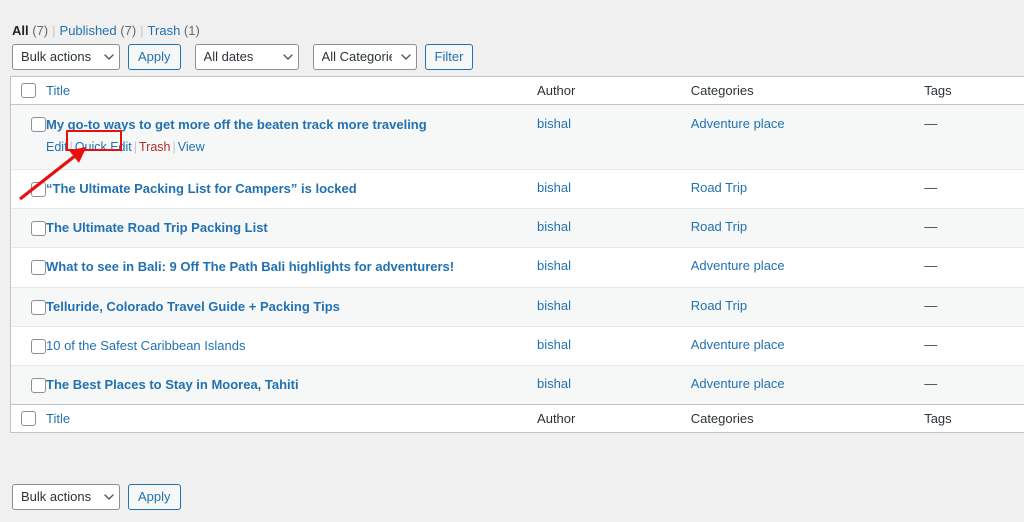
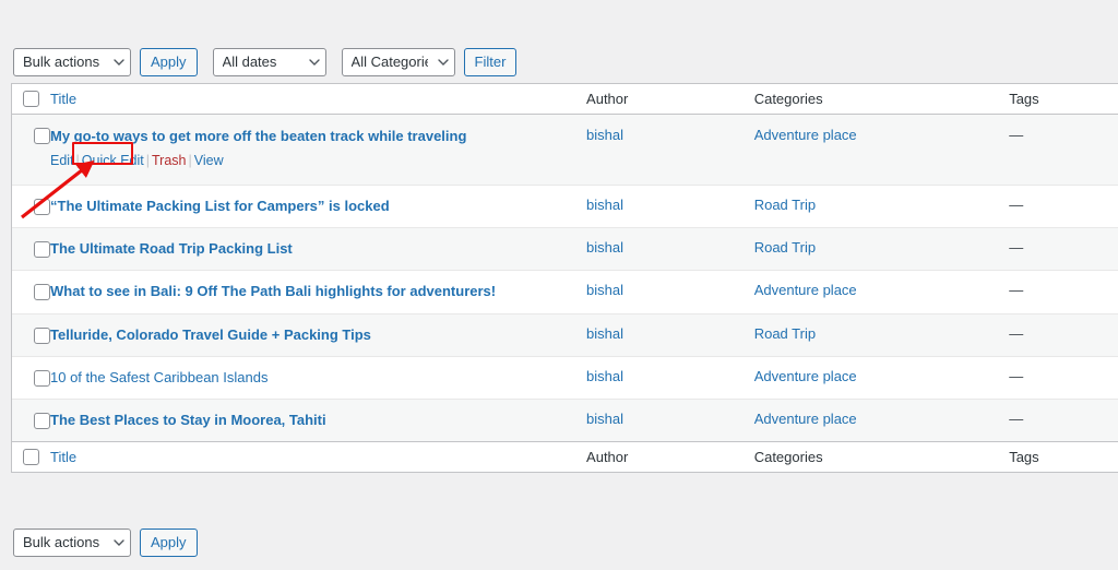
- All (7) | Published (7) | Trash (1)
  Bulk actions
  Apply
  All dates
  All Categori
  Filter
  	Title	Author	Categories	Tags
- 	My go-to ways to get more off the beaten track more travelingEdit | Quick Edit | Trash | View	bishal	Adventure place	—
+ 	My go-to ways to get more off the beaten track while travelingEdit | Quick Edit | Trash | View	bishal	Adventure place	—
  	“The Ultimate Packing List for Campers” is locked	bishal	Road Trip	—
  	The Ultimate Road Trip Packing List	bishal	Road Trip	—
  	What to see in Bali: 9 Off The Path Bali highlights for adventurers!	bishal	Adventure place	—
  	Telluride, Colorado Travel Guide + Packing Tips	bishal	Road Trip	—
  	10 of the Safest Caribbean Islands	bishal	Adventure place	—
  	The Best Places to Stay in Moorea, Tahiti	bishal	Adventure place	—
  	Title	Author	Categories	Tags
  Bulk actions
  Apply
